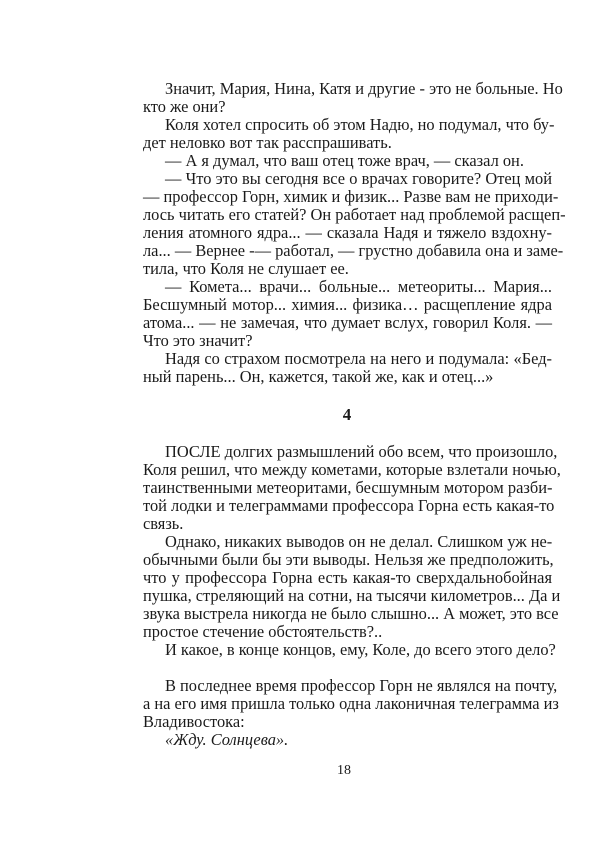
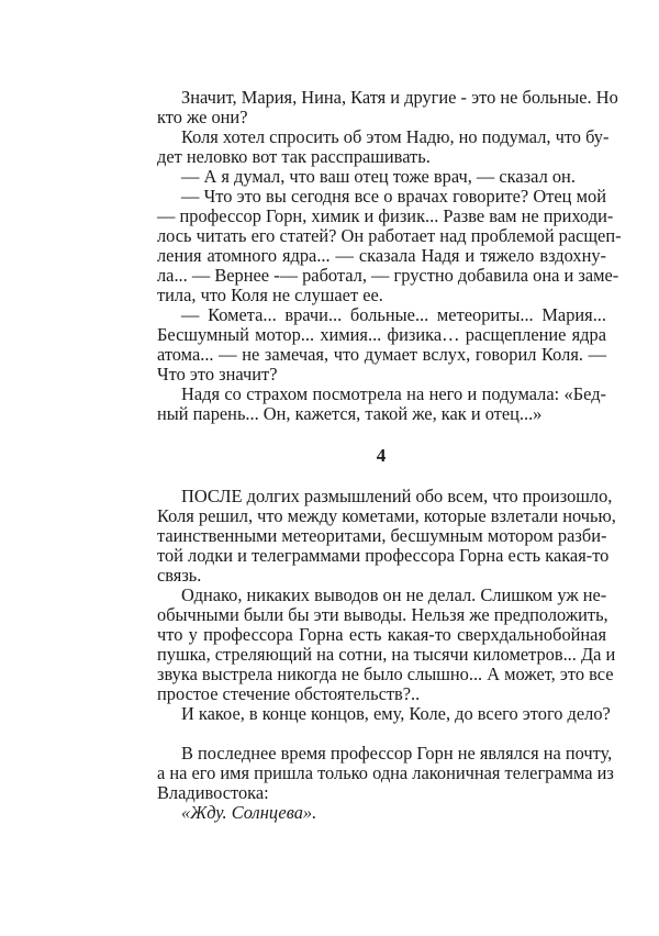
  Значит, Мария, Нина, Катя и другие - это не больные. Но
  кто же они?
  Коля хотел спросить об этом Надю, но подумал, что бу-
  дет неловко вот так расспрашивать.
  — А я думал, что ваш отец тоже врач, — сказал он.
  — Что это вы сегодня все о врачах говорите? Отец мой
  — профессор Горн, химик и физик... Разве вам не приходи-
  лось читать его статей? Он работает над проблемой расщеп-
  ления атомного ядра... — сказала Надя и тяжело вздохну-
  ла... — Вернее -— работал, — грустно добавила она и заме-
  тила, что Коля не слушает ее.
  — Комета... врачи... больные... метеориты... Мария...
  Бесшумный мотор... химия... физика… расщепление ядра
  атома... — не замечая, что думает вслух, говорил Коля. —
  Что это значит?
  Надя со страхом посмотрела на него и подумала: «Бед-
  ный парень... Он, кажется, такой же, как и отец...»
  ПОСЛЕ долгих размышлений обо всем, что произошло,
  Коля решил, что между кометами, которые взлетали ночью,
  таинственными метеоритами, бесшумным мотором разби-
  той лодки и телеграммами профессора Горна есть какая-то
  связь.
  Однако, никаких выводов он не делал. Слишком уж не-
  обычными были бы эти выводы. Нельзя же предположить,
  что у профессора Горна есть какая-то сверхдальнобойная
  пушка, стреляющий на сотни, на тысячи километров... Да и
  звука выстрела никогда не было слышно... А может, это все
  простое стечение обстоятельств?..
  И какое, в конце концов, ему, Коле, до всего этого дело?
  В последнее время профессор Горн не являлся на почту,
  а на его имя пришла только одна лаконичная телеграмма из
  Владивостока:
  «Жду. Солнцева».
  4
- 18
